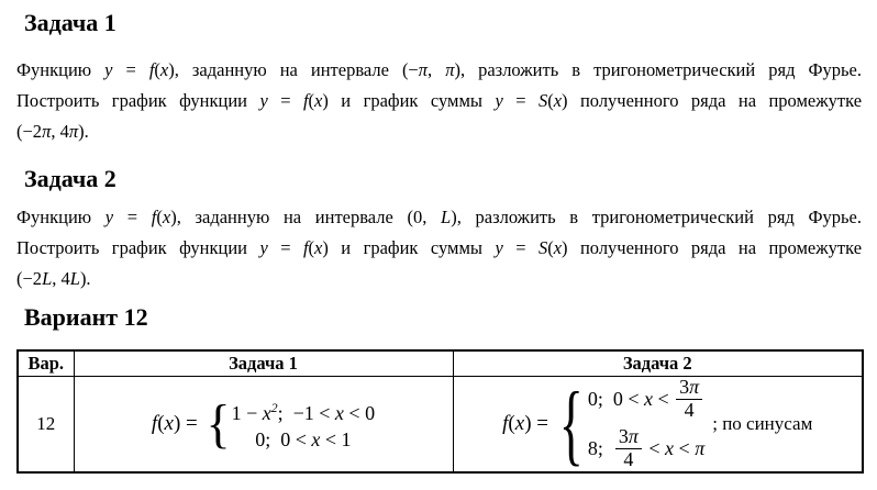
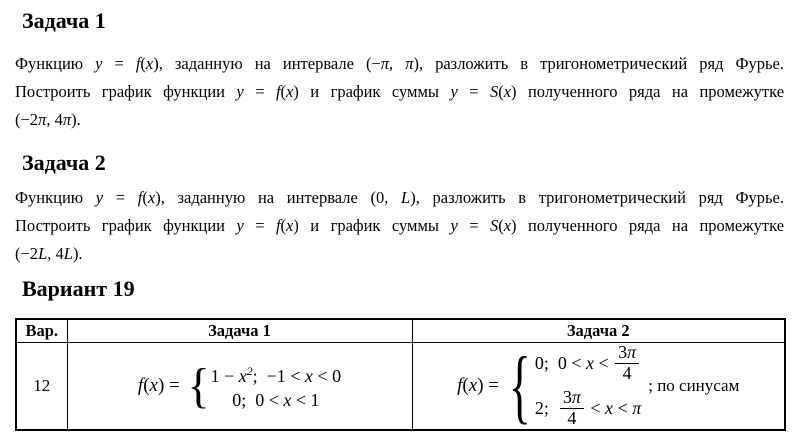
  Задача 1
  Функцию y = f(x), заданную на интервале (−π, π), разложить в тригонометрический ряд Фурье.
  Построить график функции y = f(x) и график суммы y = S(x) полученного ряда на промежутке
  (−2π, 4π).
  Задача 2
  Функцию y = f(x), заданную на интервале (0, L), разложить в тригонометрический ряд Фурье.
  Построить график функции y = f(x) и график суммы y = S(x) полученного ряда на промежутке
  (−2L, 4L).
- Вариант 12
+ Вариант 19
  Вар.	Задача 1	Задача 2
- 12	f(x) = { 1 − x2; −1 < x < 0 0; 0 < x < 1	f(x) = { 0; 0 < x < 3π 4 8; 3π 4 < x < π ; по синусам
+ 12	f(x) = { 1 − x2; −1 < x < 0 0; 0 < x < 1	f(x) = { 0; 0 < x < 3π 4 2; 3π 4 < x < π ; по синусам
